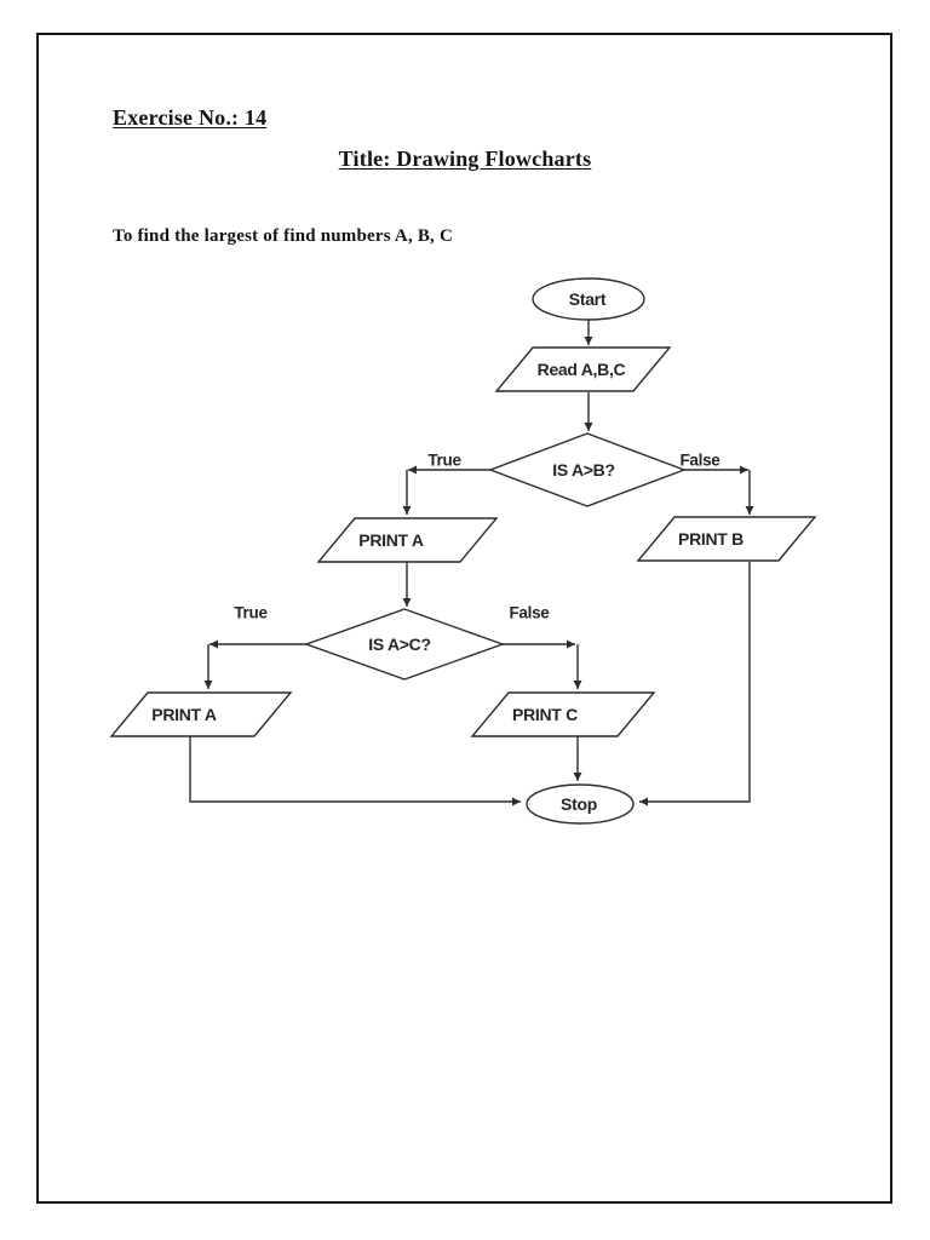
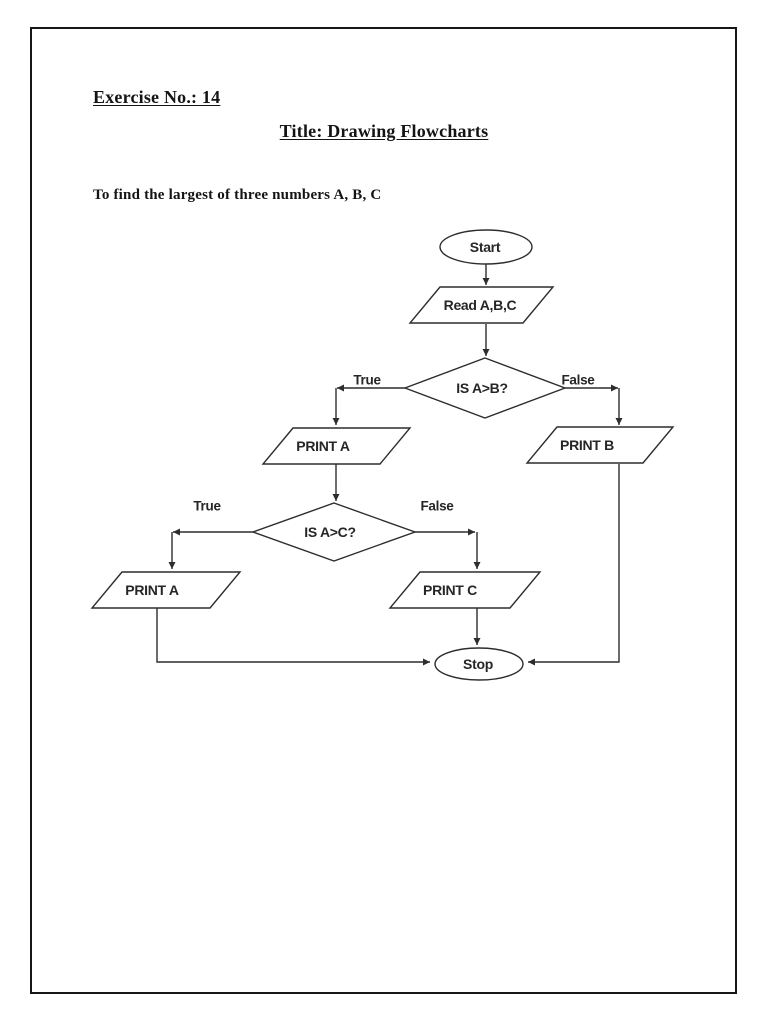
  Exercise No.: 14
  Title: Drawing Flowcharts
- To find the largest of find numbers A, B, C
+ To find the largest of three numbers A, B, C
  Start
  Read A,B,C
  IS A>B?
  PRINT A
  PRINT B
  IS A>C?
  PRINT A
  PRINT C
  Stop
  True
  False
  True
  False
